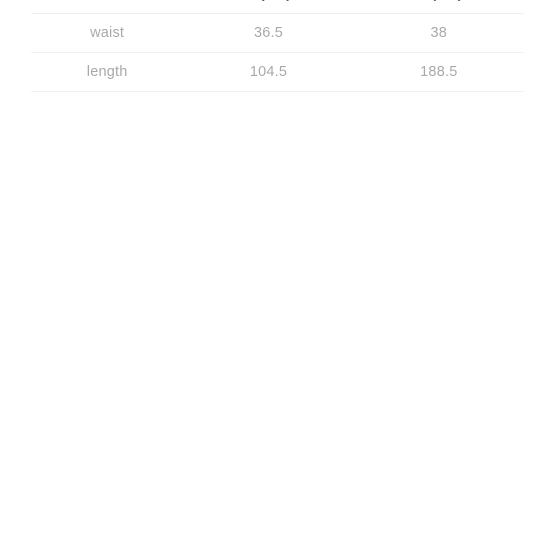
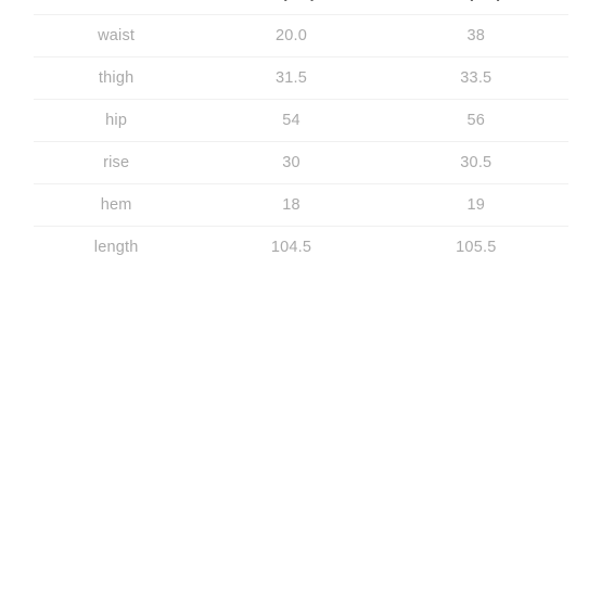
- waist	36.5	38
+ waist	20.0	38
+ thigh	31.5	33.5
+ hip	54	56
+ rise	30	30.5
+ hem	18	19
- length	104.5	188.5
+ length	104.5	105.5
